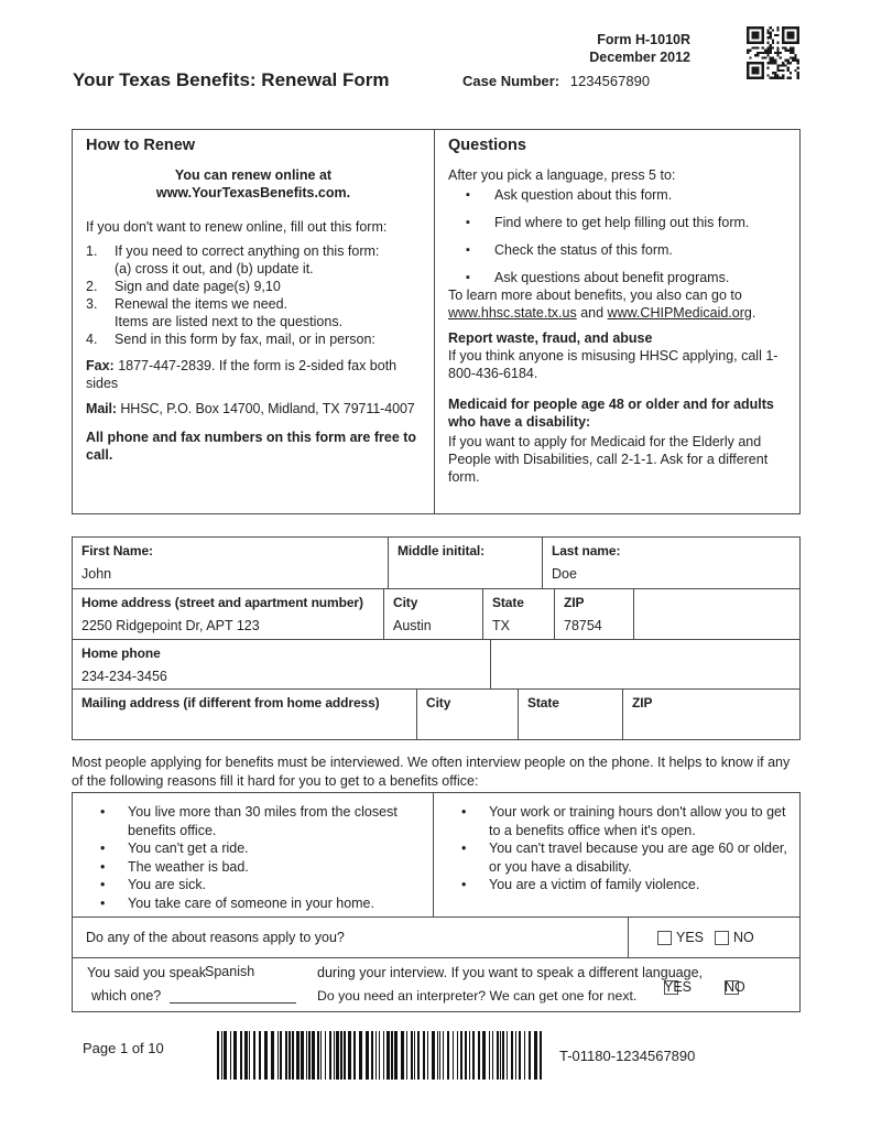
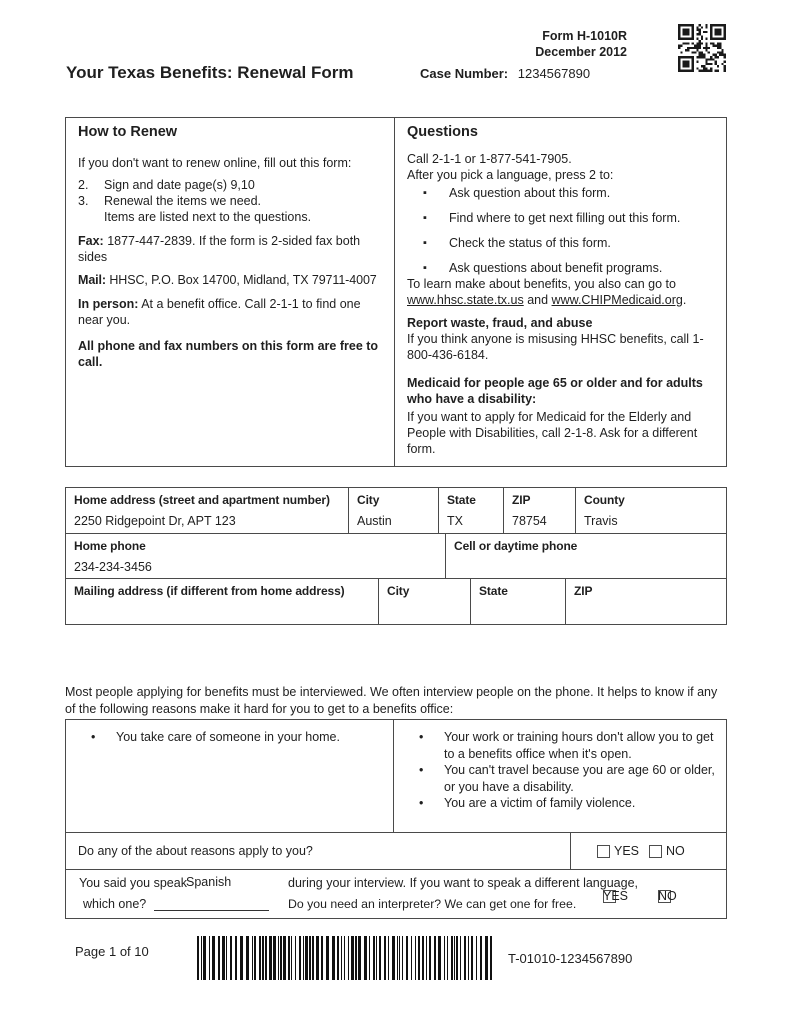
  Form H-1010R
  December 2012
  Your Texas Benefits: Renewal Form
  Case Number: 1234567890
  How to Renew
- You can renew online at
- www.YourTexasBenefits.com.
  If you don't want to renew online, fill out this form:
- 1.
- If you need to correct anything on this form:
- (a) cross it out, and (b) update it.
  2.
  Sign and date page(s) 9,10
  3.
  Renewal the items we need.
  Items are listed next to the questions.
- 4.
- Send in this form by fax, mail, or in person:
  Fax: 1877-447-2839. If the form is 2-sided fax both sides
  Mail: HHSC, P.O. Box 14700, Midland, TX 79711-4007
+ In person: At a benefit office. Call 2-1-1 to find one near you.
  All phone and fax numbers on this form are free to call.
  Questions
+ Call 2-1-1 or 1-877-541-7905.
- After you pick a language, press 5 to:
+ After you pick a language, press 2 to:
  Ask question about this form.
- Find where to get help filling out this form.
+ Find where to get next filling out this form.
  Check the status of this form.
  Ask questions about benefit programs.
- To learn more about benefits, you also can go to www.hhsc.state.tx.us and www.CHIPMedicaid.org.
+ To learn make about benefits, you also can go to www.hhsc.state.tx.us and www.CHIPMedicaid.org.
  Report waste, fraud, and abuse
- If you think anyone is misusing HHSC applying, call 1-800-436-6184.
+ If you think anyone is misusing HHSC benefits, call 1-800-436-6184.
- Medicaid for people age 48 or older and for adults who have a disability:
+ Medicaid for people age 65 or older and for adults who have a disability:
- If you want to apply for Medicaid for the Elderly and People with Disabilities, call 2-1-1. Ask for a different form.
+ If you want to apply for Medicaid for the Elderly and People with Disabilities, call 2-1-8. Ask for a different form.
- First Name:
- John
- Middle initital:
- Last name:
- Doe
  Home address (street and apartment number)
  2250 Ridgepoint Dr, APT 123
  City
  Austin
  State
  TX
  ZIP
  78754
+ County
+ Travis
  Home phone
  234-234-3456
+ Cell or daytime phone
  Mailing address (if different from home address)
  City
  State
  ZIP
- Most people applying for benefits must be interviewed. We often interview people on the phone. It helps to know if any of the following reasons fill it hard for you to get to a benefits office:
+ Most people applying for benefits must be interviewed. We often interview people on the phone. It helps to know if any of the following reasons make it hard for you to get to a benefits office:
- You live more than 30 miles from the closest benefits office.
- You can't get a ride.
- The weather is bad.
- You are sick.
  You take care of someone in your home.
  Your work or training hours don't allow you to get to a benefits office when it's open.
  You can't travel because you are age 60 or older, or you have a disability.
  You are a victim of family violence.
  Do any of the about reasons apply to you?
  YES
  NO
  You said you speak
  Spanish
  during your interview. If you want to speak a different language,
  which one?
- Do you need an interpreter? We can get one for next.
+ Do you need an interpreter? We can get one for free.
  YES
  NO
  Page 1 of 10
- T-01180-1234567890
+ T-01010-1234567890
